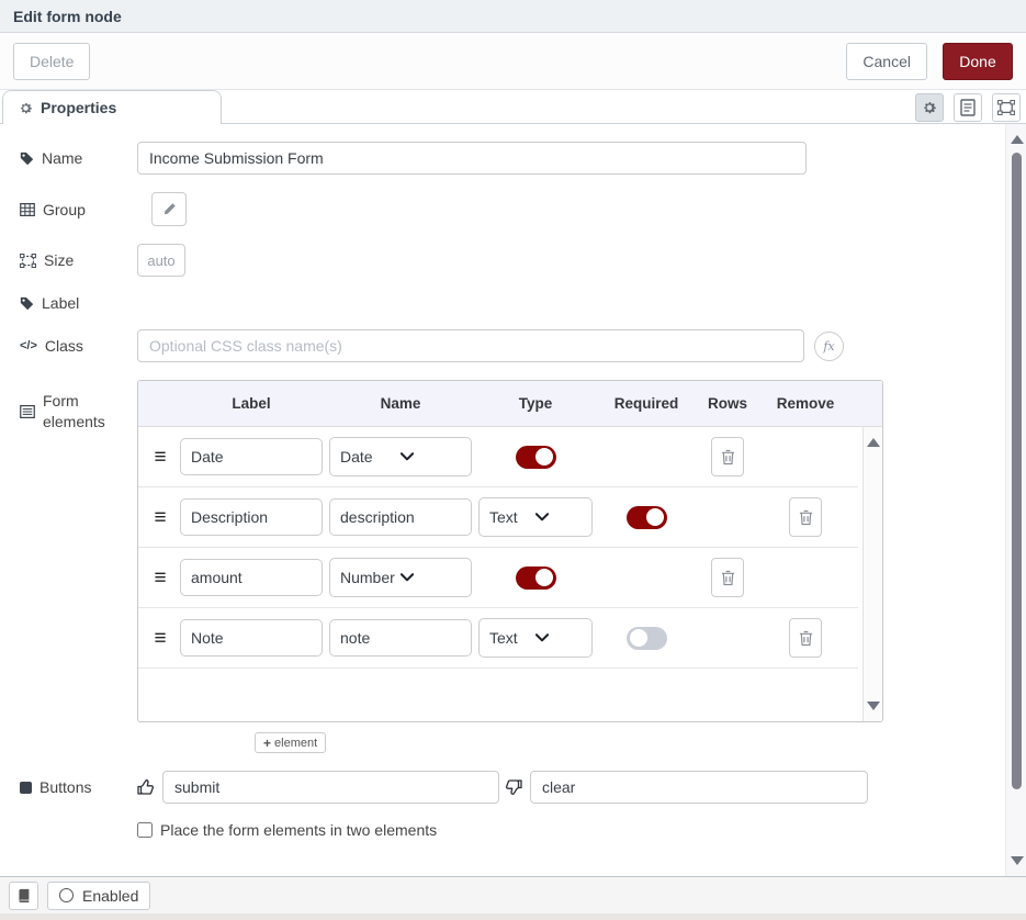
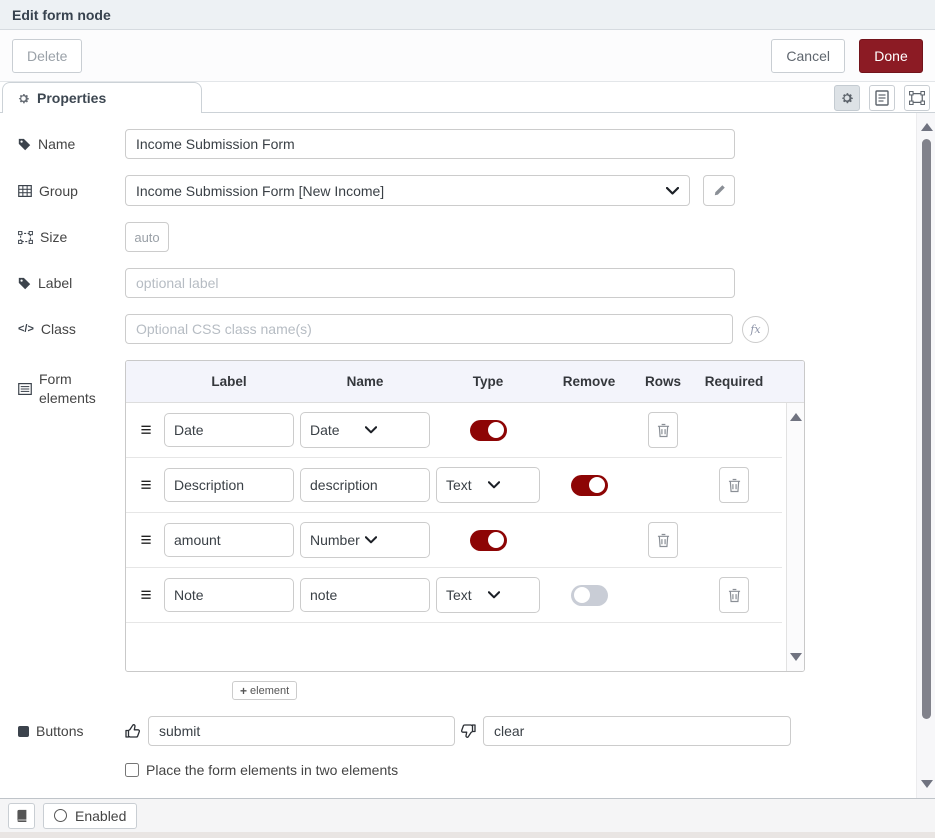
  Edit form node
  Delete
  Cancel
  Done
  Properties
  Name
  Income Submission Form
  Group
+ Income Submission Form [New Income]
  Size
  auto
  Label
+ optional label
  </>
  Class
  Optional CSS class name(s)
  fx
  Form elements
  Label
  Name
  Type
- Required
+ Remove
  Rows
- Remove
+ Required
  ≡
  Date
  Date
  ≡
  Description
  description
  Text
  ≡
  amount
  Number
  ≡
  Note
  note
  Text
  +
  element
  Buttons
  submit
  clear
  Place the form elements in two elements
  Enabled
